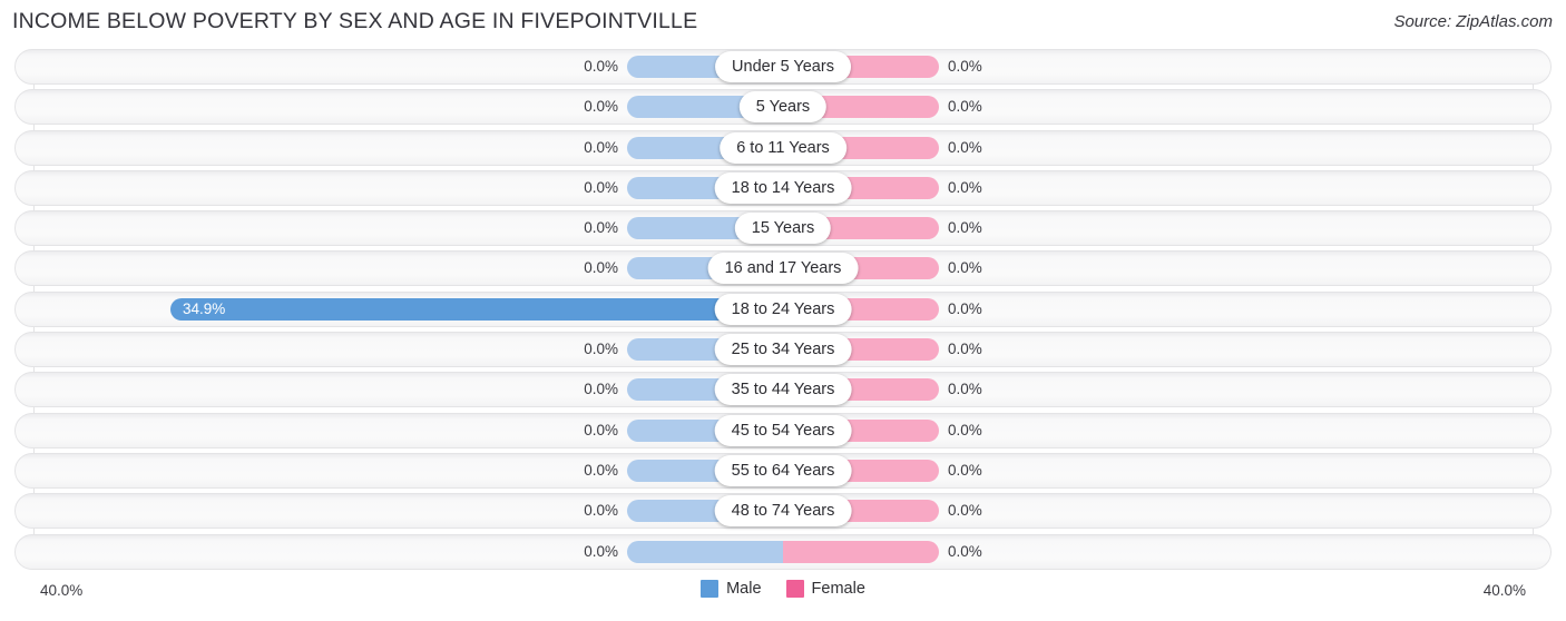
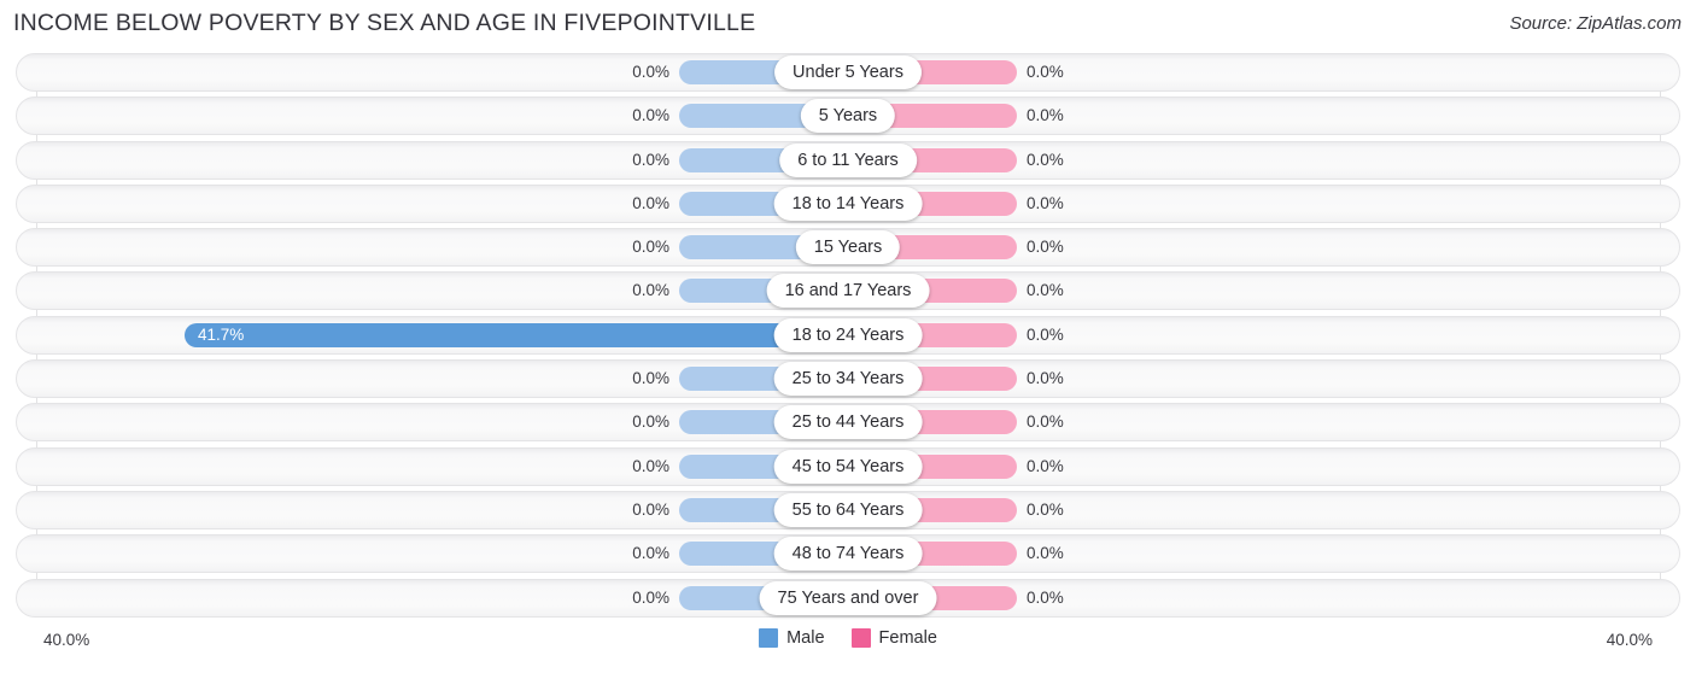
  INCOME BELOW POVERTY BY SEX AND AGE IN FIVEPOINTVILLE
  Source: ZipAtlas.com
  0.0%
  0.0%
  Under 5 Years
  0.0%
  0.0%
  5 Years
  0.0%
  0.0%
  6 to 11 Years
  0.0%
  0.0%
  18 to 14 Years
  0.0%
  0.0%
  15 Years
  0.0%
  0.0%
  16 and 17 Years
- 34.9%
+ 41.7%
  0.0%
  18 to 24 Years
  0.0%
  0.0%
  25 to 34 Years
  0.0%
  0.0%
- 35 to 44 Years
+ 25 to 44 Years
  0.0%
  0.0%
  45 to 54 Years
  0.0%
  0.0%
  55 to 64 Years
  0.0%
  0.0%
  48 to 74 Years
  0.0%
  0.0%
+ 75 Years and over
  40.0%
  40.0%
  Male
  Female
